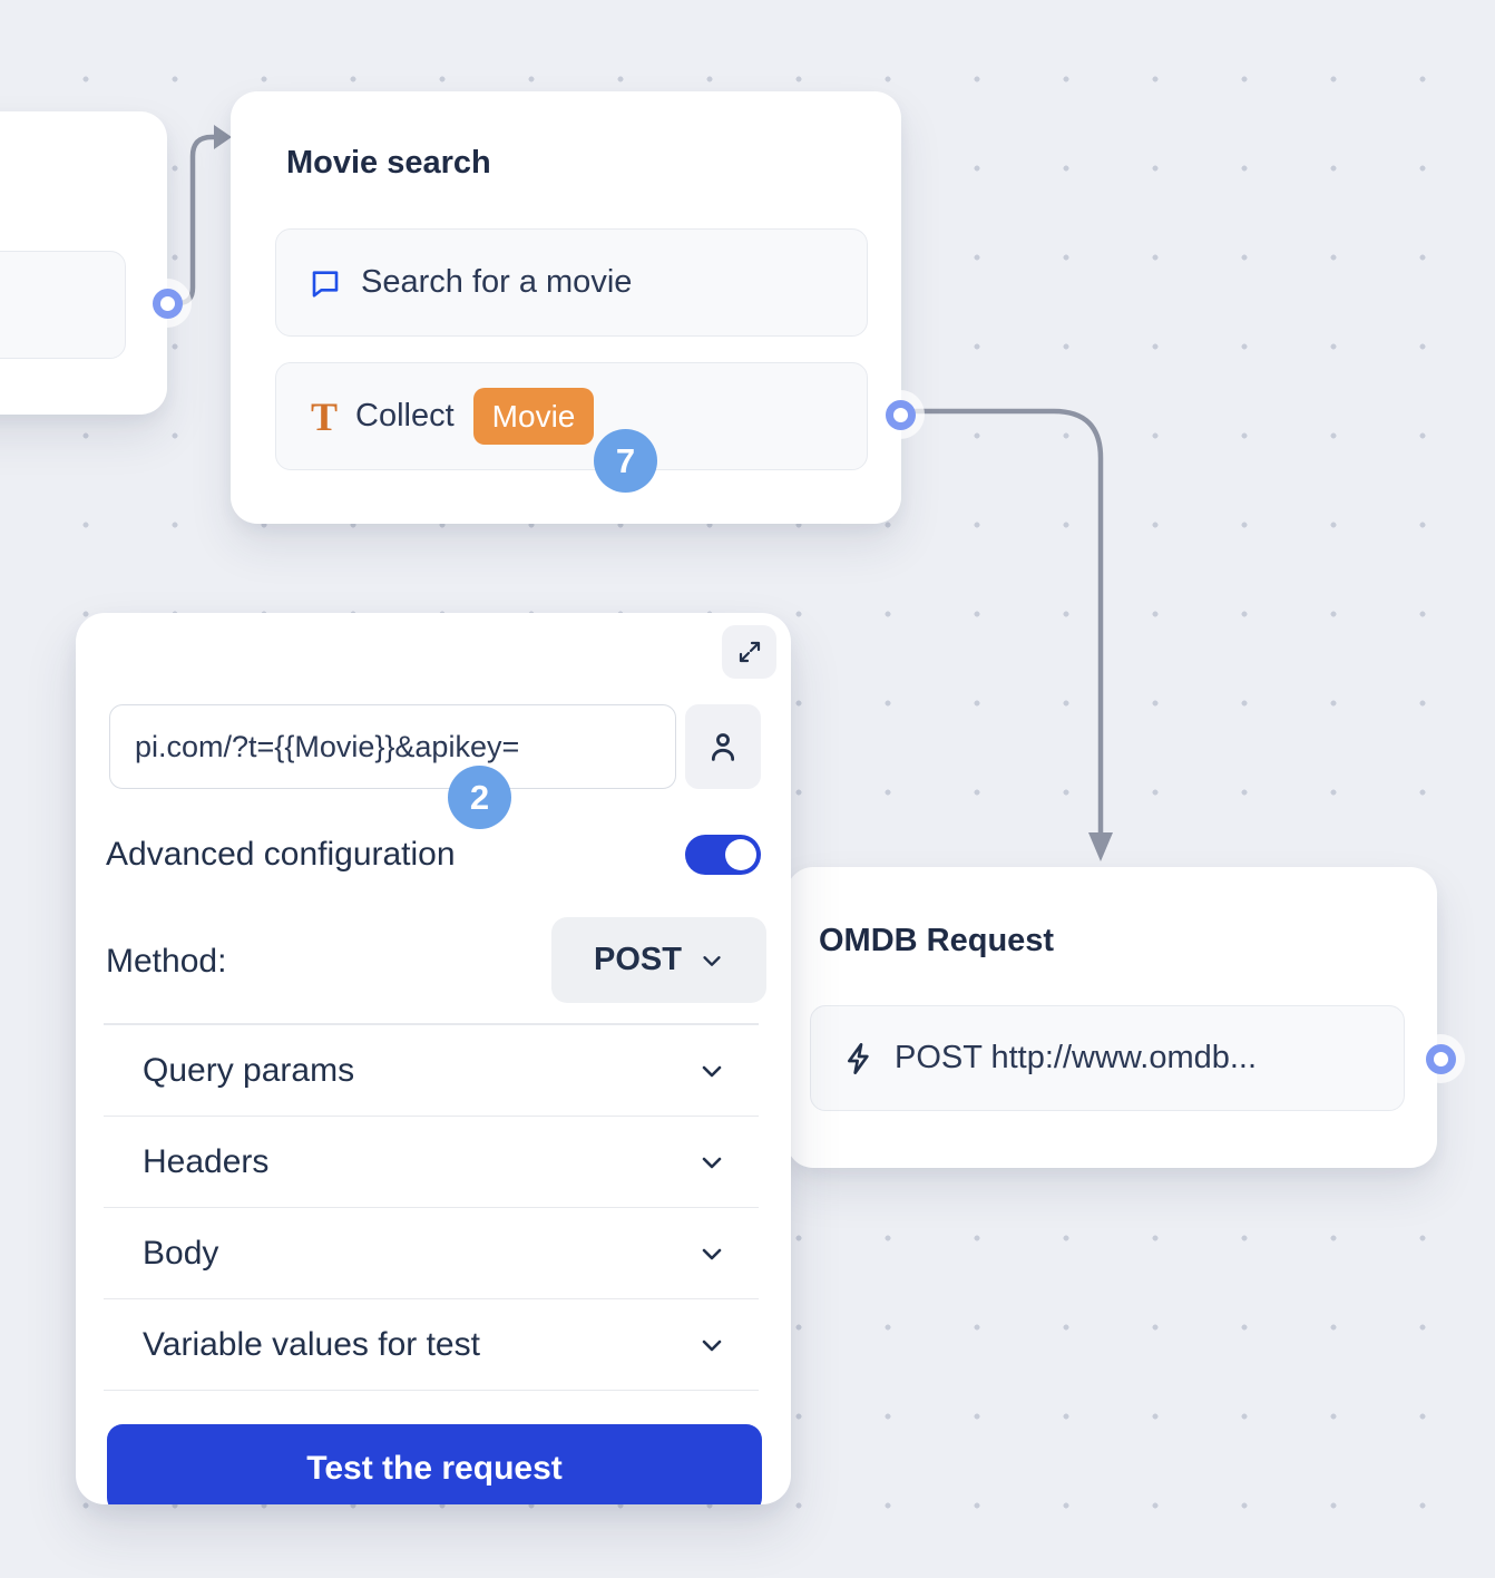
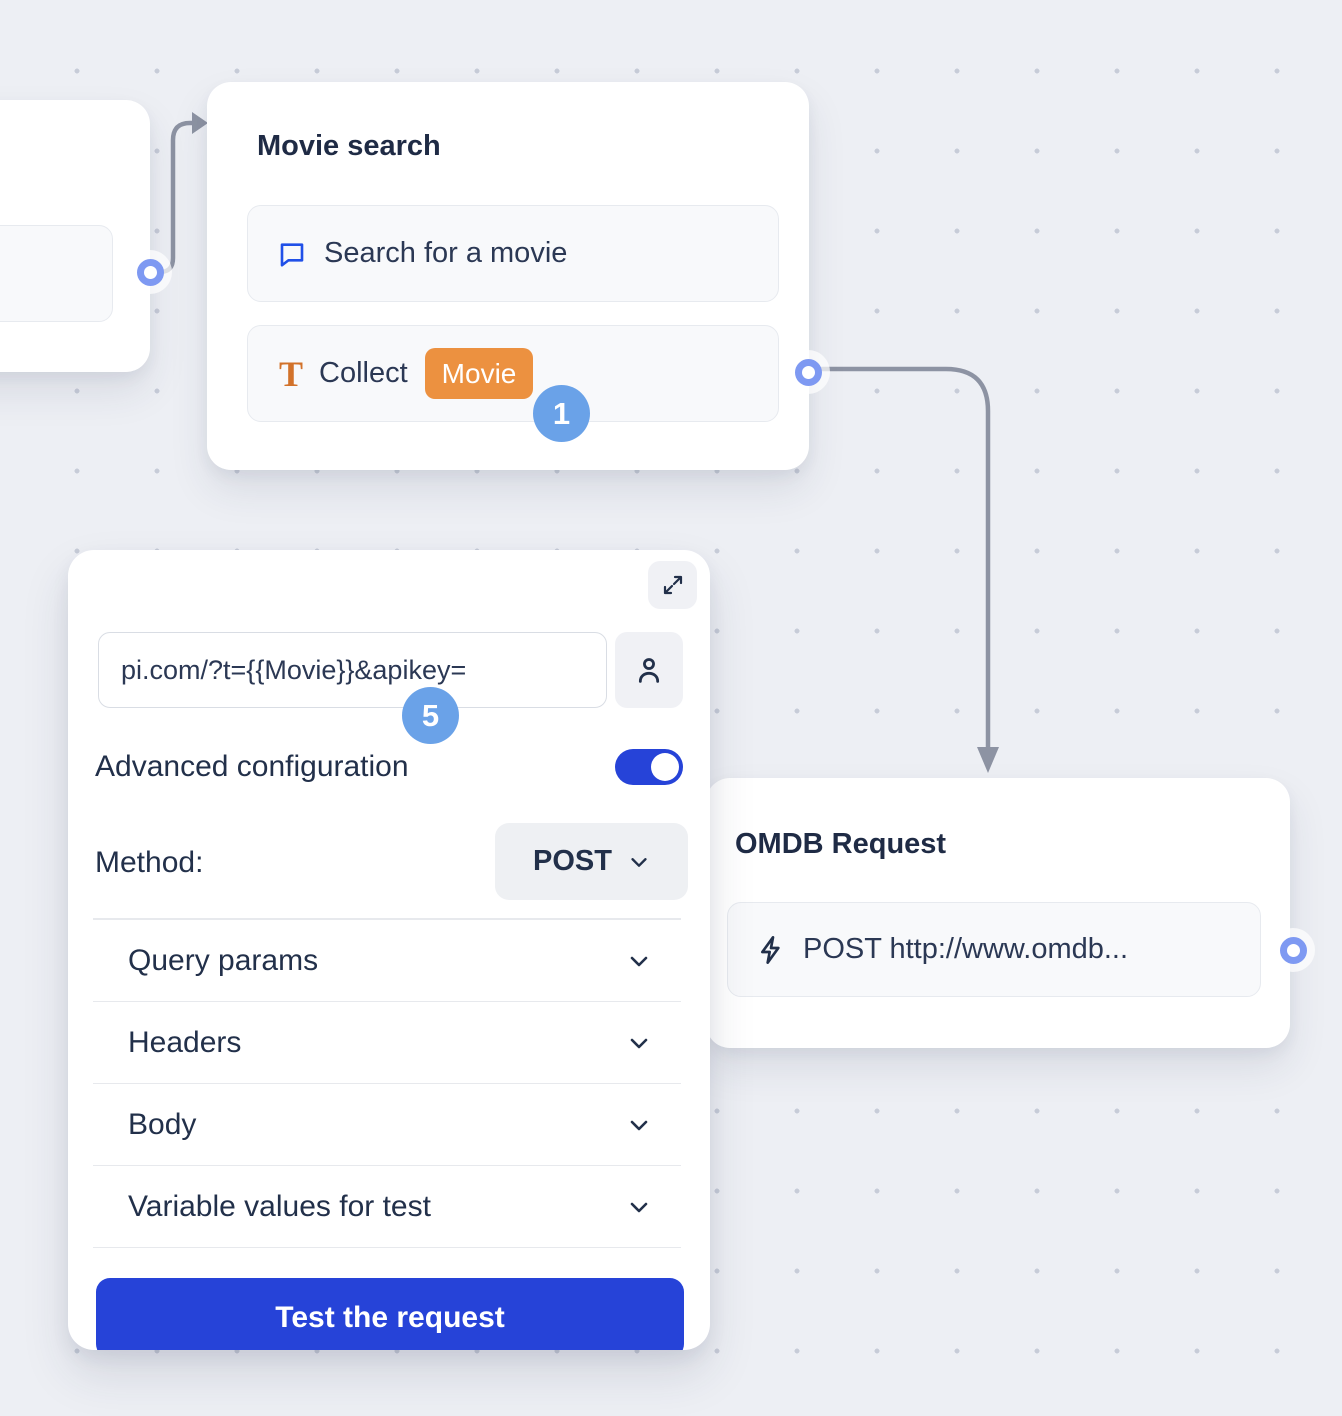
  Movie search
  Search for a movie
  T
  Collect
  Movie
- 7
+ 1
  OMDB Request
  POST http://www.omdb...
  pi.com/?t={{Movie}}&apikey=
- 2
+ 5
  Advanced configuration
  Method:
  POST
  Query params
  Headers
  Body
  Variable values for test
  Test the request
